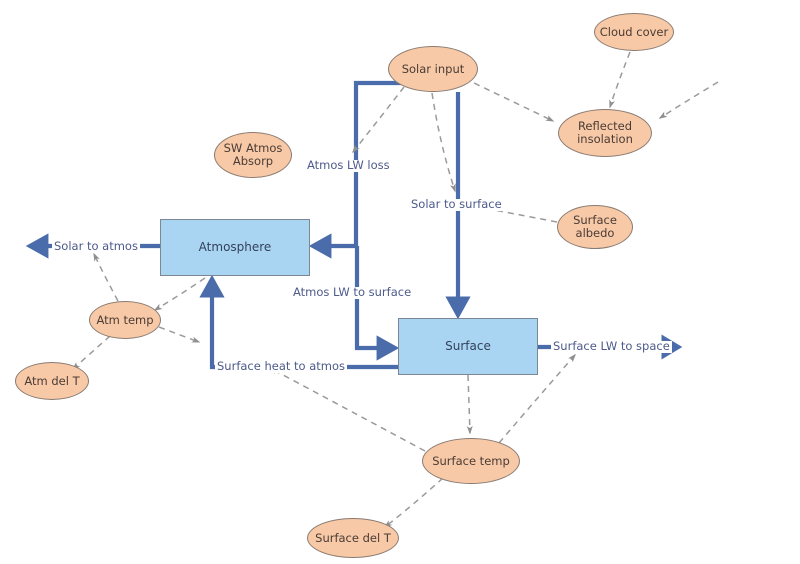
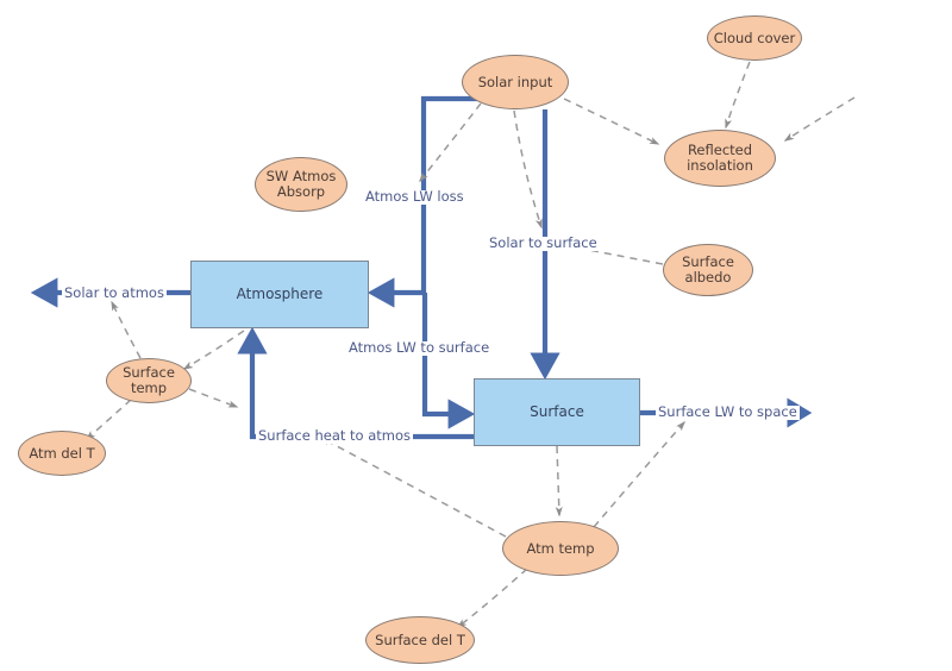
  Atmosphere
  Surface
  Solar input
  Cloud cover
  Reflected insolation
  SW Atmos Absorp
  Surface albedo
- Atm temp
+ Surface temp
  Atm del T
- Surface temp
+ Atm temp
  Surface del T
  Atmos LW loss
  Solar to surface
  Solar to atmos
  Atmos LW to surface
  Surface heat to atmos
  Surface LW to space
